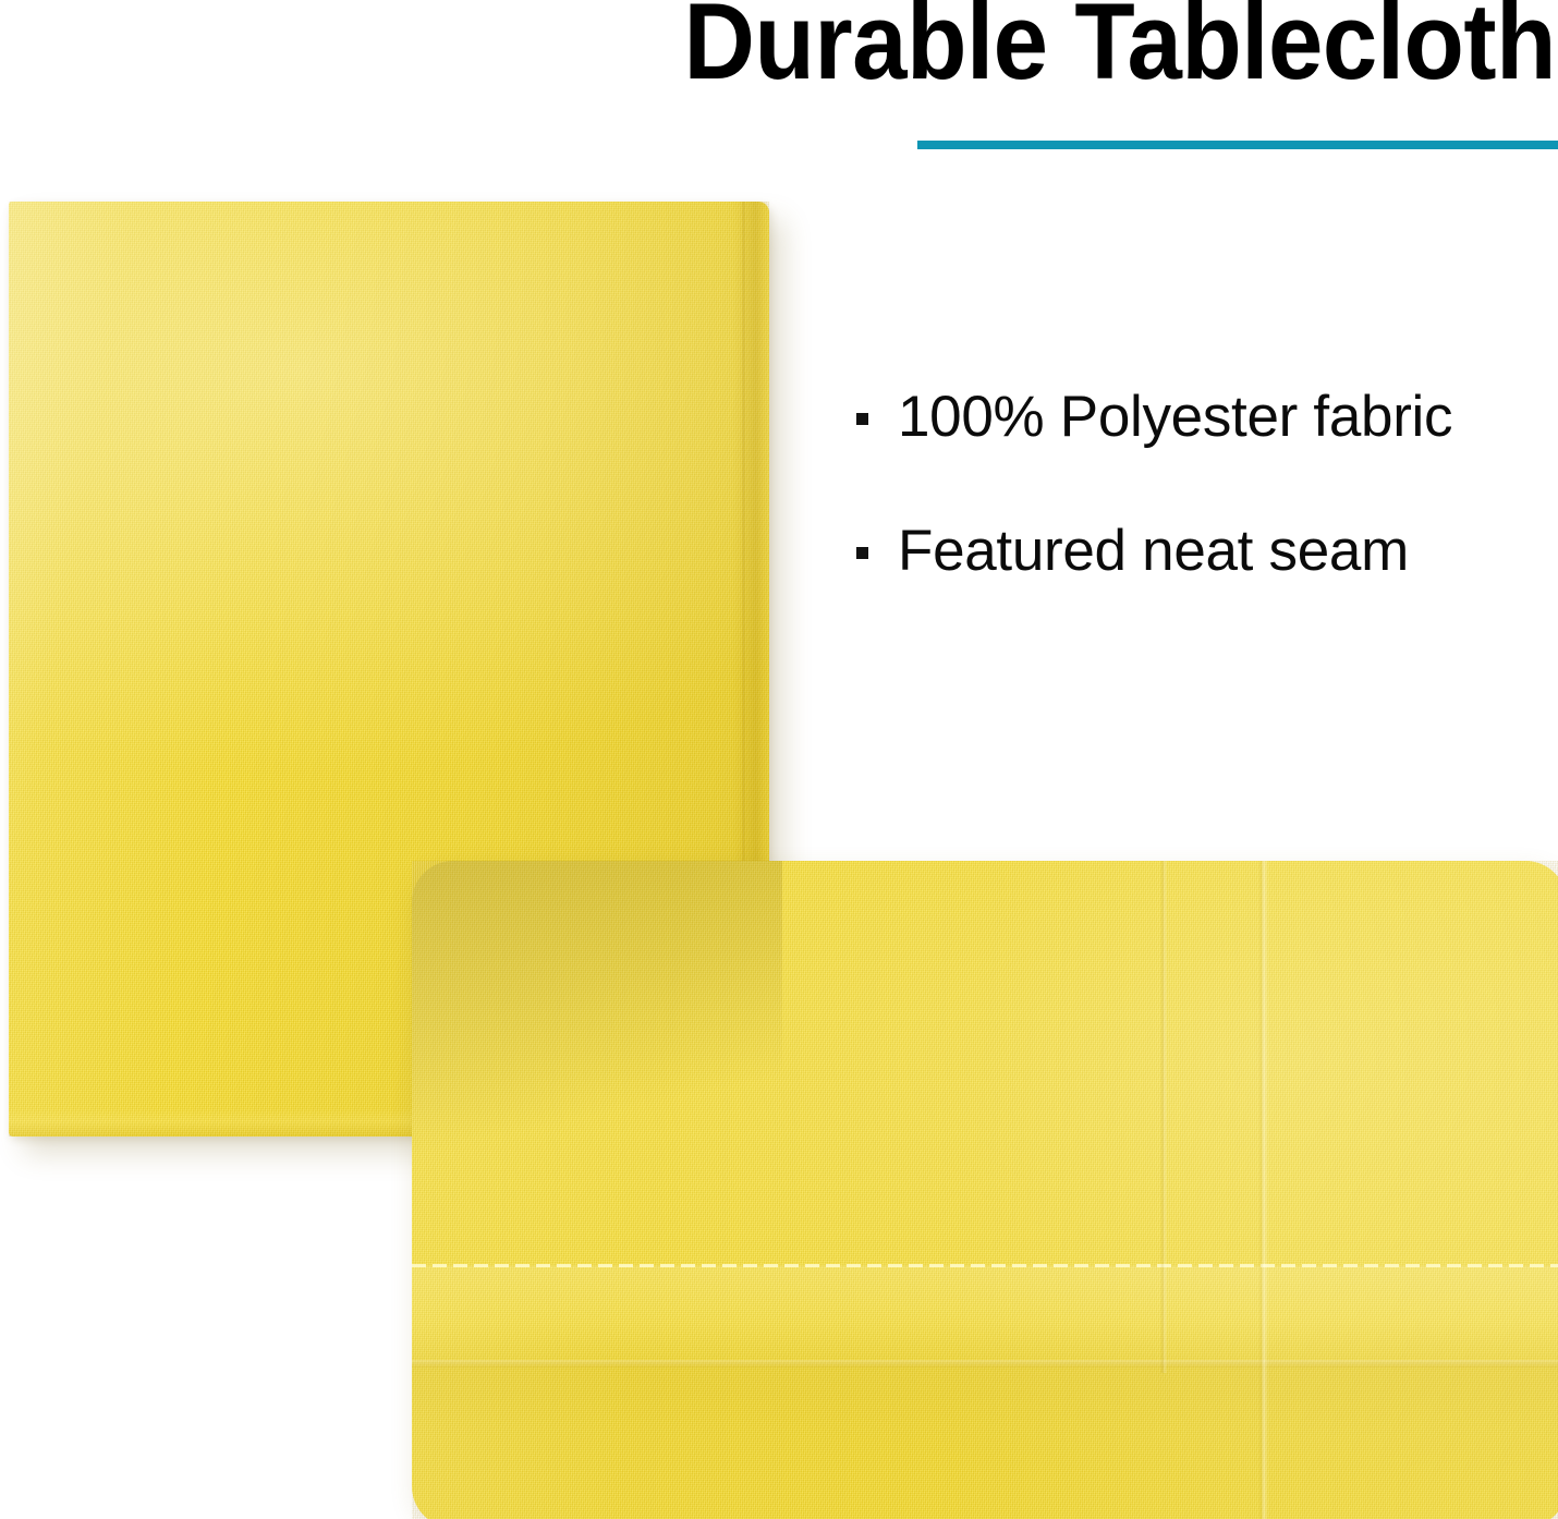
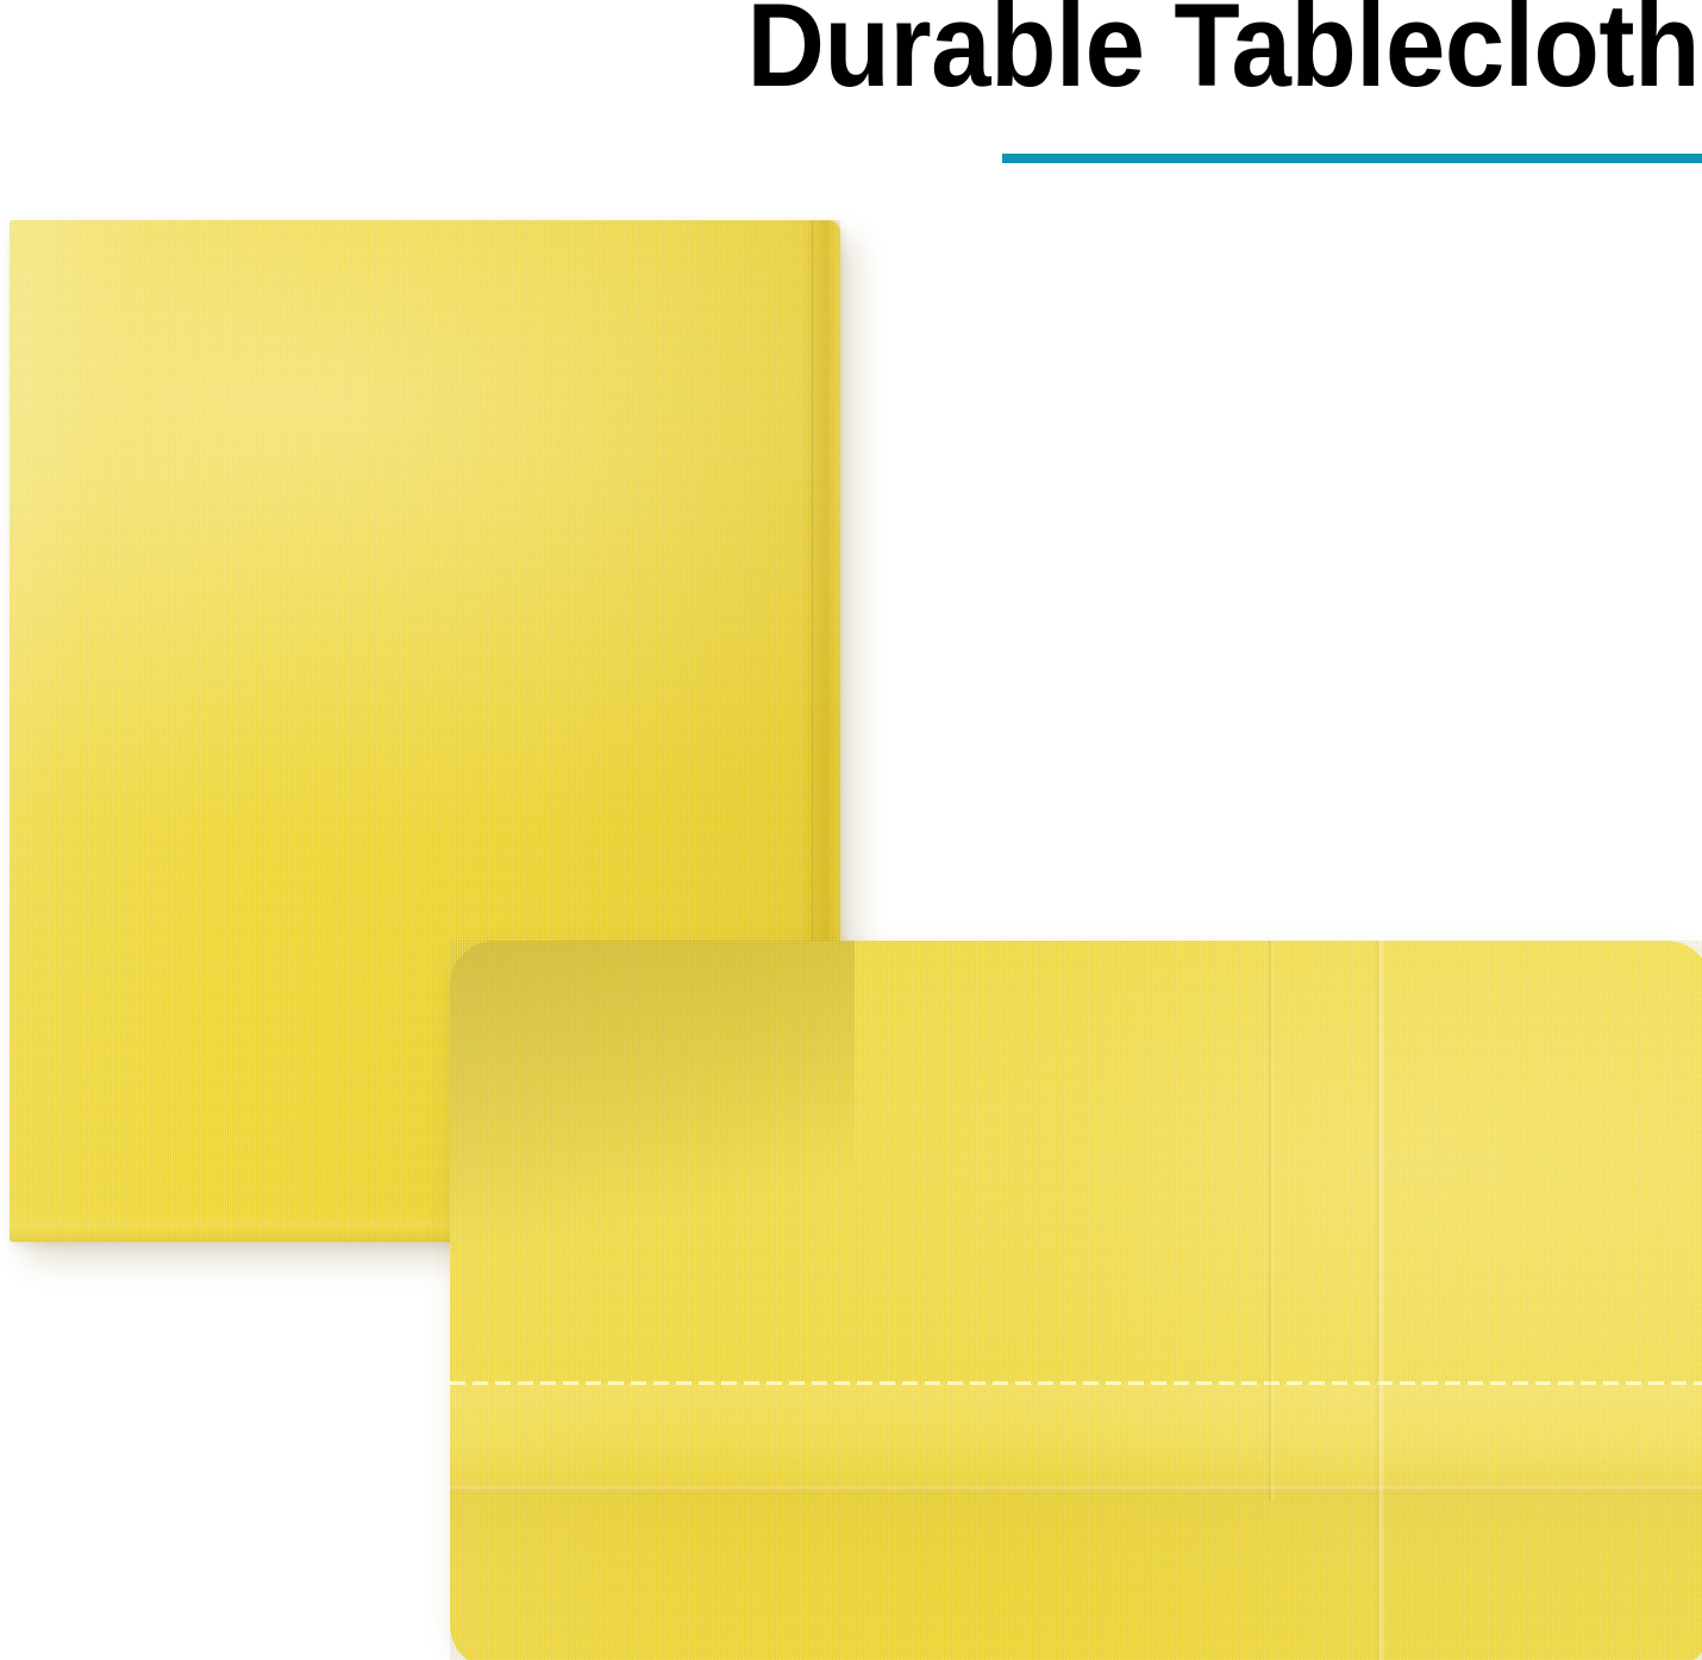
  Durable Tablecloth
- 100% Polyester fabric
- Featured neat seam
